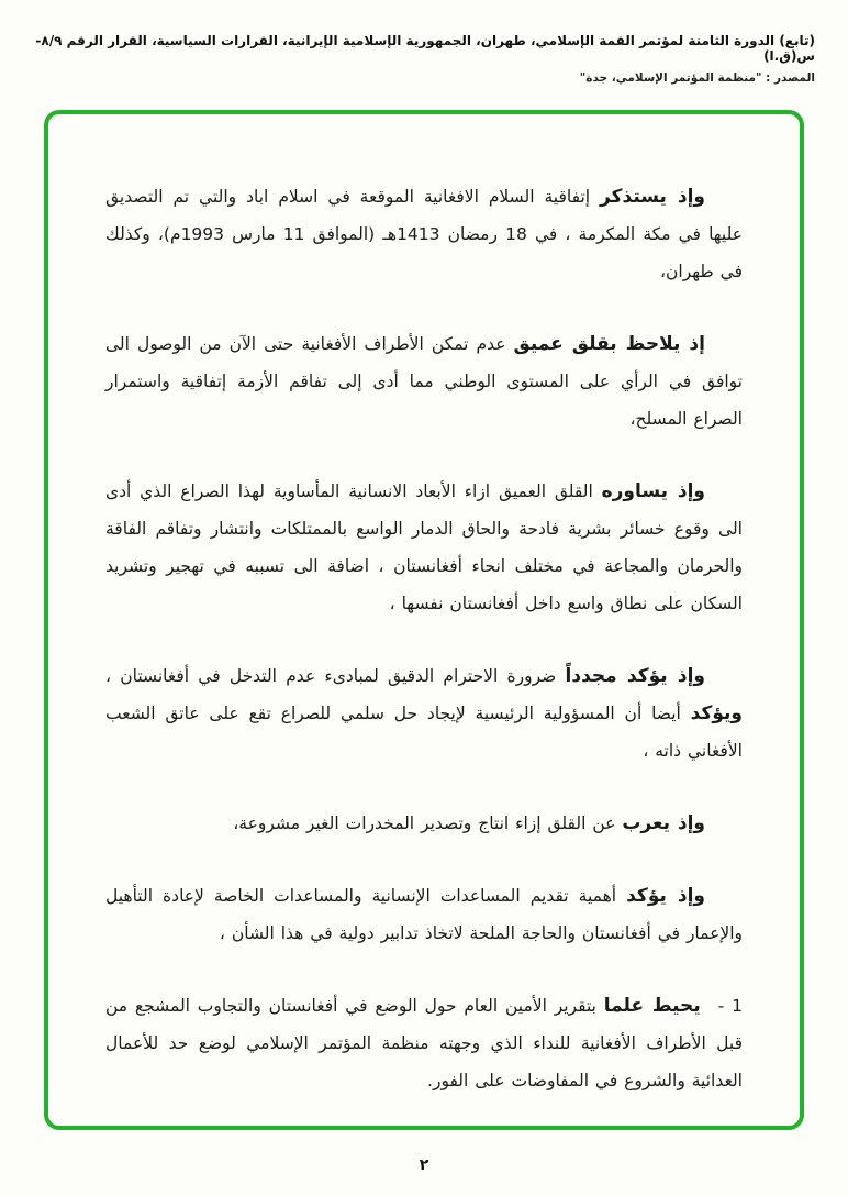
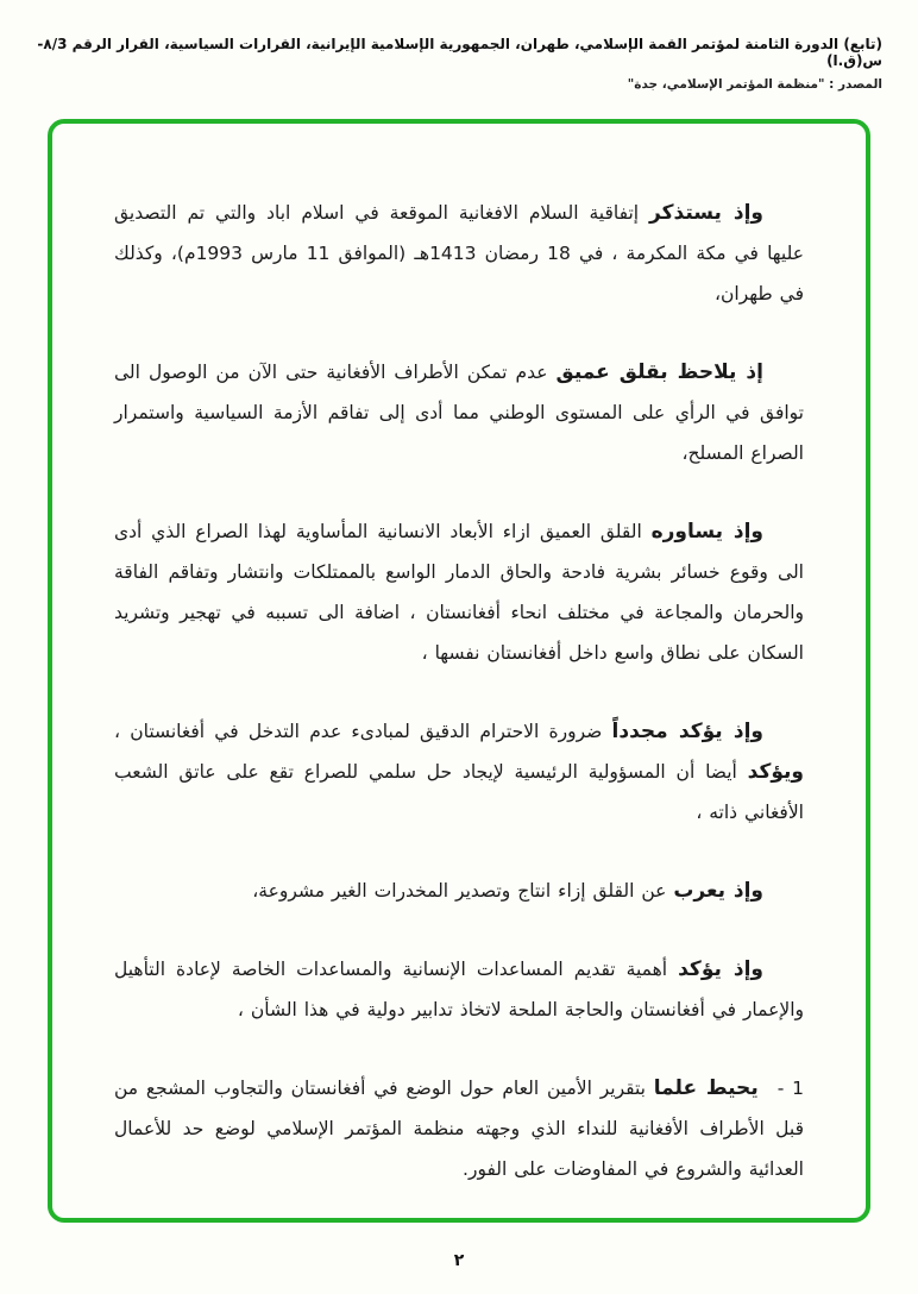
- (تابع) الدورة الثامنة لمؤتمر القمة الإسلامي، طهران، الجمهورية الإسلامية الإيرانية، القرارات السياسية، القرار الرقم ٨/٩-س(ق.ا)
+ (تابع) الدورة الثامنة لمؤتمر القمة الإسلامي، طهران، الجمهورية الإسلامية الإيرانية، القرارات السياسية، القرار الرقم ٨/3-س(ق.ا)
  المصدر : "منظمة المؤتمر الإسلامي، جدة"
  وإذ يستذكر إتفاقية السلام الافغانية الموقعة في اسلام اباد والتي تم التصديق عليها في مكة المكرمة ، في 18 رمضان 1413هـ (الموافق 11 مارس 1993م)، وكذلك في طهران،
- إذ يلاحظ بقلق عميق عدم تمكن الأطراف الأفغانية حتى الآن من الوصول الى توافق في الرأي على المستوى الوطني مما أدى إلى تفاقم الأزمة إتفاقية واستمرار الصراع المسلح،
+ إذ يلاحظ بقلق عميق عدم تمكن الأطراف الأفغانية حتى الآن من الوصول الى توافق في الرأي على المستوى الوطني مما أدى إلى تفاقم الأزمة السياسية واستمرار الصراع المسلح،
  وإذ يساوره القلق العميق ازاء الأبعاد الانسانية المأساوية لهذا الصراع الذي أدى الى وقوع خسائر بشرية فادحة والحاق الدمار الواسع بالممتلكات وانتشار وتفاقم الفاقة والحرمان والمجاعة في مختلف انحاء أفغانستان ، اضافة الى تسببه في تهجير وتشريد السكان على نطاق واسع داخل أفغانستان نفسها ،
  وإذ يؤكد مجدداً ضرورة الاحترام الدقيق لمبادىء عدم التدخل في أفغانستان ، ويؤكد أيضا أن المسؤولية الرئيسية لإيجاد حل سلمي للصراع تقع على عاتق الشعب الأفغاني ذاته ،
  وإذ يعرب عن القلق إزاء انتاج وتصدير المخدرات الغير مشروعة،
  وإذ يؤكد أهمية تقديم المساعدات الإنسانية والمساعدات الخاصة لإعادة التأهيل والإعمار في أفغانستان والحاجة الملحة لاتخاذ تدابير دولية في هذا الشأن ،
  1 -يحيط علما بتقرير الأمين العام حول الوضع في أفغانستان والتجاوب المشجع من قبل الأطراف الأفغانية للنداء الذي وجهته منظمة المؤتمر الإسلامي لوضع حد للأعمال العدائية والشروع في المفاوضات على الفور.
  ٢
